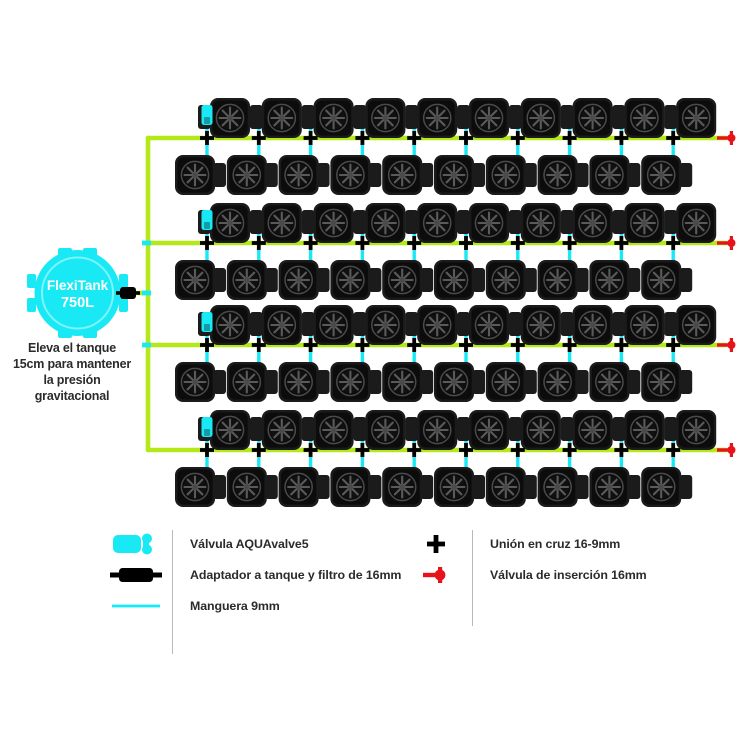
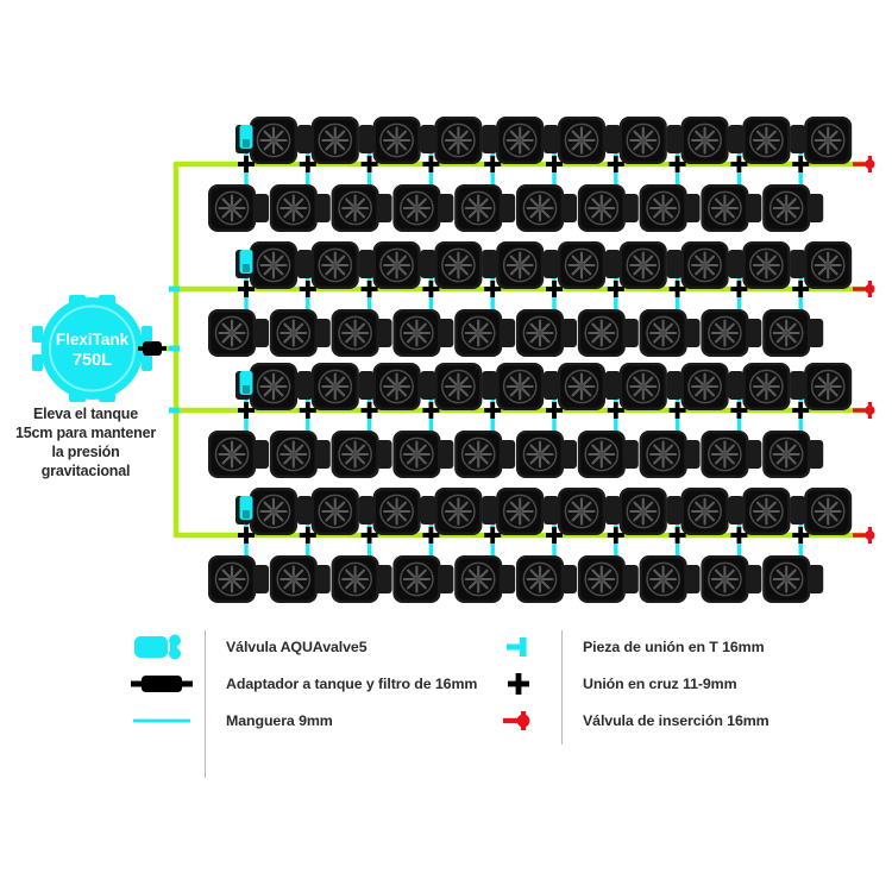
  FlexiTank
  750L
  Eleva el tanque 15cm para mantener la presión gravitacional
  Válvula AQUAvalve5
  Adaptador a tanque y filtro de 16mm
  Manguera 9mm
+ Pieza de unión en T 16mm
- Unión en cruz 16-9mm
+ Unión en cruz 11-9mm
  Válvula de inserción 16mm
